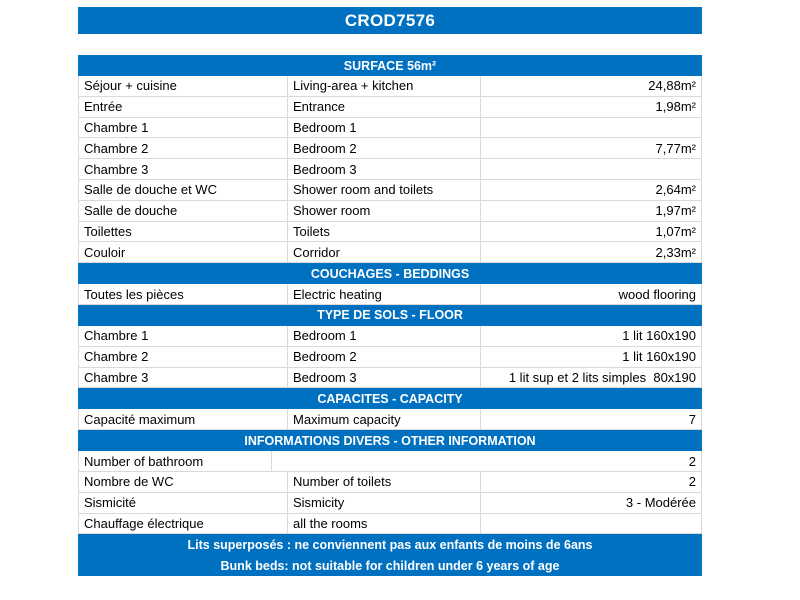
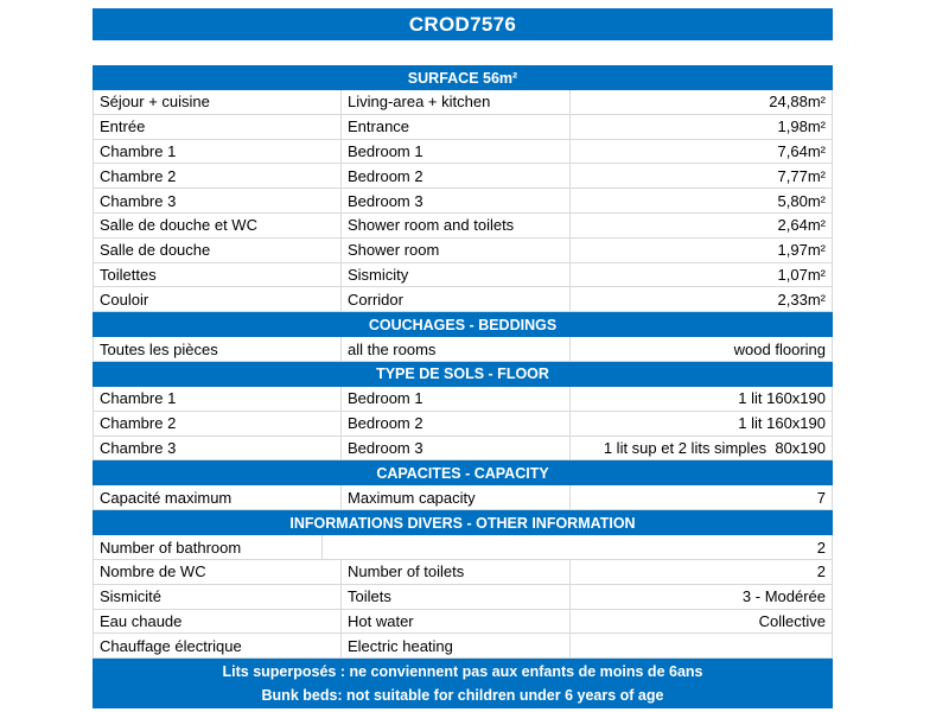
  CROD7576
  SURFACE 56m²
  Séjour + cuisine
  Living-area + kitchen
  24,88m²
  Entrée
  Entrance
  1,98m²
  Chambre 1
  Bedroom 1
+ 7,64m²
  Chambre 2
  Bedroom 2
  7,77m²
  Chambre 3
  Bedroom 3
+ 5,80m²
  Salle de douche et WC
  Shower room and toilets
  2,64m²
  Salle de douche
  Shower room
  1,97m²
  Toilettes
- Toilets
+ Sismicity
  1,07m²
  Couloir
  Corridor
  2,33m²
  COUCHAGES - BEDDINGS
  Toutes les pièces
- Electric heating
+ all the rooms
  wood flooring
  TYPE DE SOLS - FLOOR
  Chambre 1
  Bedroom 1
  1 lit 160x190
  Chambre 2
  Bedroom 2
  1 lit 160x190
  Chambre 3
  Bedroom 3
  1 lit sup et 2 lits simples 80x190
  CAPACITES - CAPACITY
  Capacité maximum
  Maximum capacity
  7
  INFORMATIONS DIVERS - OTHER INFORMATION
  Number of bathroom
  2
  Nombre de WC
  Number of toilets
  2
  Sismicité
- Sismicity
+ Toilets
  3 - Modérée
+ Eau chaude
+ Hot water
+ Collective
  Chauffage électrique
- all the rooms
+ Electric heating
  Lits superposés : ne conviennent pas aux enfants de moins de 6ans
  Bunk beds: not suitable for children under 6 years of age
